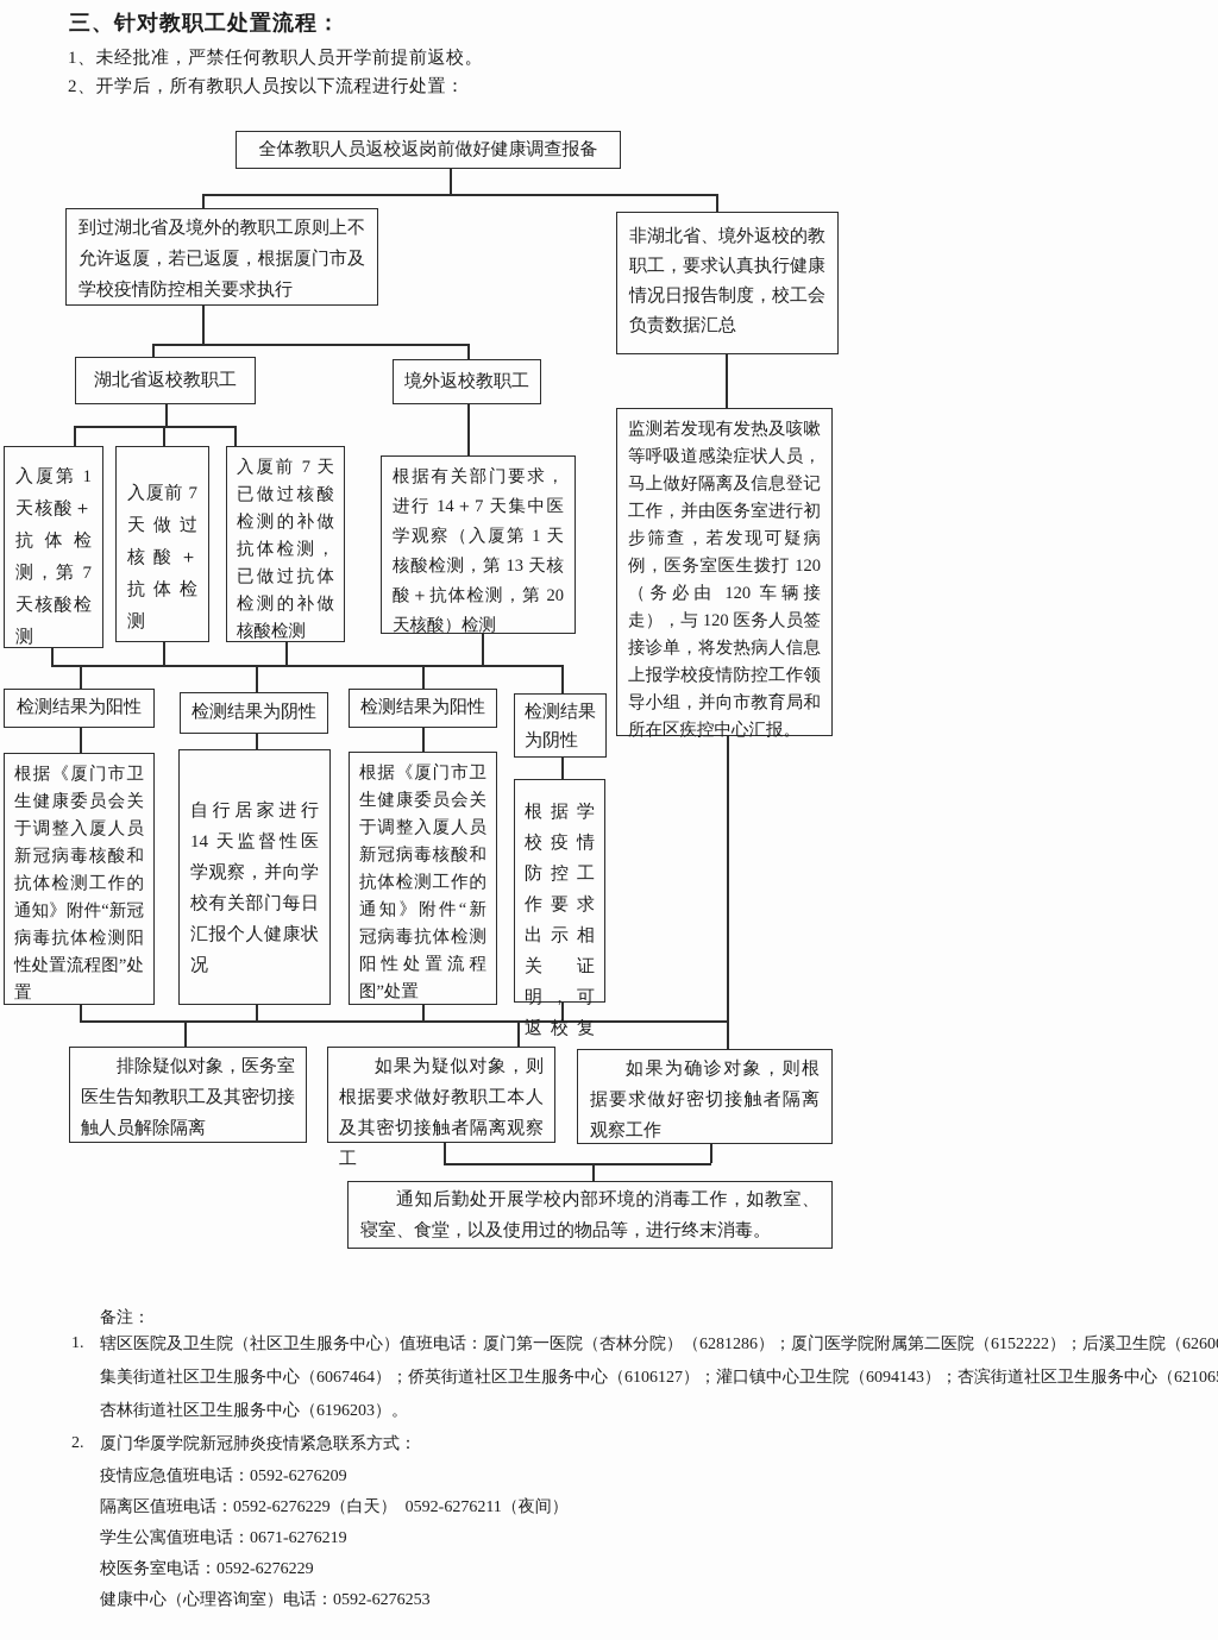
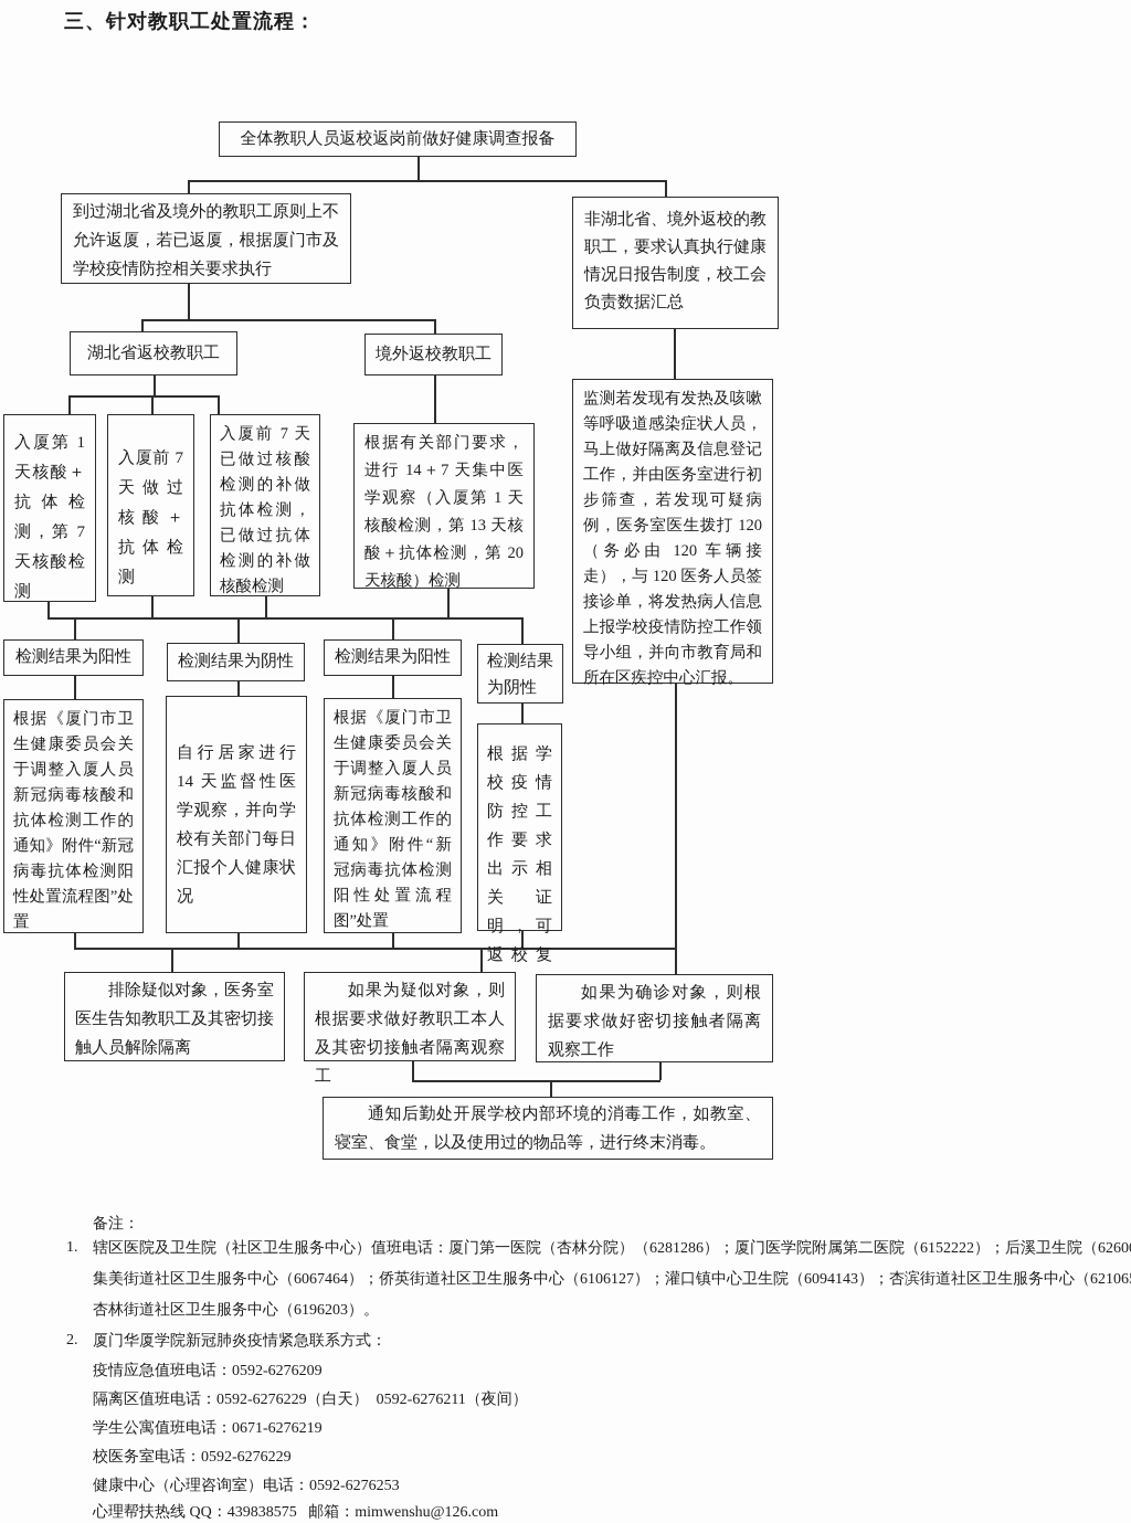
  三、针对教职工处置流程：
- 1、未经批准，严禁任何教职人员开学前提前返校。
- 2、开学后，所有教职人员按以下流程进行处置：
  全体教职人员返校返岗前做好健康调查报备
  到过湖北省及境外的教职工原则上不允许返厦，若已返厦，根据厦门市及学校疫情防控相关要求执行
  非湖北省、境外返校的教职工，要求认真执行健康情况日报告制度，校工会负责数据汇总
  湖北省返校教职工
  境外返校教职工
  入厦第 1 天核酸＋抗体检测，第 7 天核酸检测
  入厦前 7 天做过核酸＋抗体检测
  入厦前 7 天已做过核酸检测的补做抗体检测，已做过抗体检测的补做核酸检测
  根据有关部门要求，进行 14＋7 天集中医学观察（入厦第 1 天核酸检测，第 13 天核酸＋抗体检测，第 20 天核酸）检测
  监测若发现有发热及咳嗽等呼吸道感染症状人员，马上做好隔离及信息登记工作，并由医务室进行初步筛查，若发现可疑病例，医务室医生拨打 120（务必由 120 车辆接走），与 120 医务人员签接诊单，将发热病人信息上报学校疫情防控工作领导小组，并向市教育局和所在区疾控中心汇报。
  检测结果为阳性
  检测结果为阴性
  检测结果为阳性
  检测结果为阴性
  根据《厦门市卫生健康委员会关于调整入厦人员新冠病毒核酸和抗体检测工作的通知》附件“新冠病毒抗体检测阳性处置流程图”处置
  自行居家进行 14 天监督性医学观察，并向学校有关部门每日汇报个人健康状况
  根据《厦门市卫生健康委员会关于调整入厦人员新冠病毒核酸和抗体检测工作的通知》附件“新冠病毒抗体检测阳性处置流程图”处置
  根据学校疫情防控工作要求出示相关证明，可返校复
  排除疑似对象，医务室医生告知教职工及其密切接触人员解除隔离
  如果为疑似对象，则根据要求做好教职工本人及其密切接触者隔离观察工
  如果为确诊对象，则根据要求做好密切接触者隔离观察工作
  通知后勤处开展学校内部环境的消毒工作，如教室、寝室、食堂，以及使用过的物品等，进行终末消毒。
  备注：
  1.
  辖区医院及卫生院（社区卫生服务中心）值班电话：厦门第一医院（杏林分院）（6281286）；厦门医学院附属第二医院（6152222）；后溪卫生院（6260
  集美街道社区卫生服务中心（6067464）；侨英街道社区卫生服务中心（6106127）；灌口镇中心卫生院（6094143）；杏滨街道社区卫生服务中心（62106
  杏林街道社区卫生服务中心（6196203）。
  2.
  厦门华厦学院新冠肺炎疫情紧急联系方式：
  疫情应急值班电话：0592-6276209
  隔离区值班电话：0592-6276229（白天） 0592-6276211（夜间）
  学生公寓值班电话：0671-6276219
  校医务室电话：0592-6276229
  健康中心（心理咨询室）电话：0592-6276253
+ 心理帮扶热线 QQ：439838575 邮箱：mimwenshu@126.com
